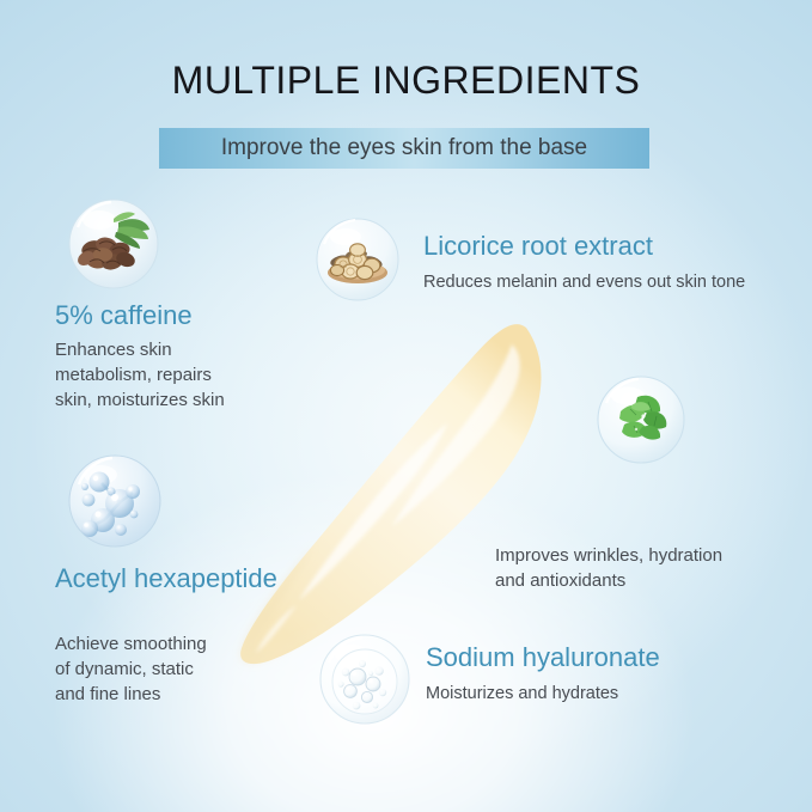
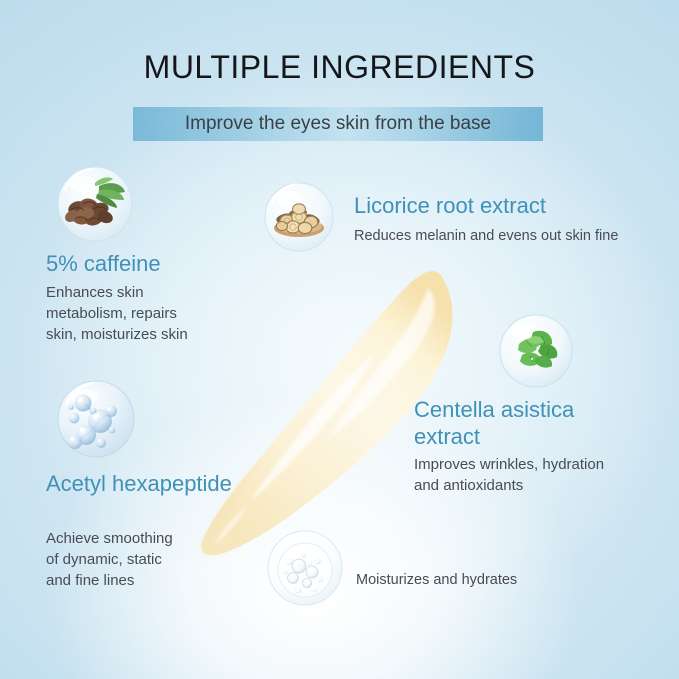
  MULTIPLE INGREDIENTS
  Improve the eyes skin from the base
  5% caffeine
  Enhances skin
  metabolism, repairs
  skin, moisturizes skin
  Licorice root extract
- Reduces melanin and evens out skin tone
+ Reduces melanin and evens out skin fine
+ Centella asistica extract
  Improves wrinkles, hydration
  and antioxidants
  Acetyl hexapeptide
  Achieve smoothing
  of dynamic, static
  and fine lines
- Sodium hyaluronate
  Moisturizes and hydrates
